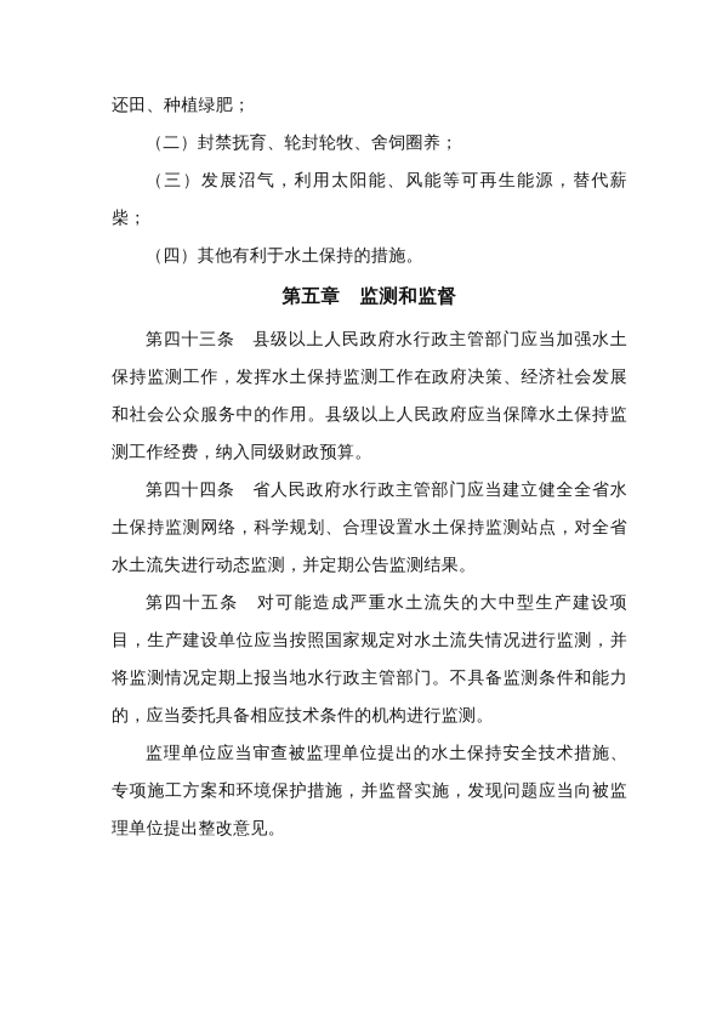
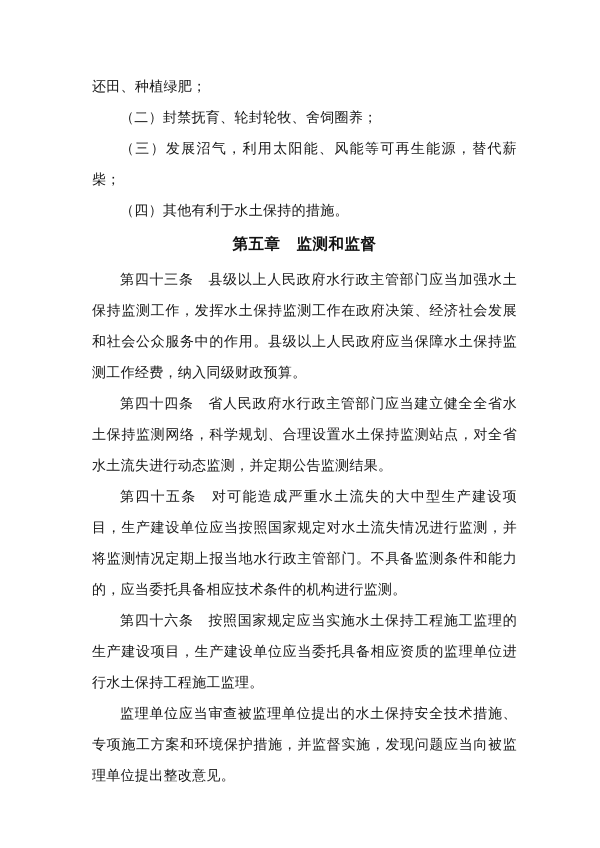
  还田、种植绿肥；
  （二）封禁抚育、轮封轮牧、舍饲圈养；
  （三）发展沼气，利用太阳能、风能等可再生能源，替代薪柴；
  （四）其他有利于水土保持的措施。
  第五章 监测和监督
  第四十三条 县级以上人民政府水行政主管部门应当加强水土保持监测工作，发挥水土保持监测工作在政府决策、经济社会发展和社会公众服务中的作用。县级以上人民政府应当保障水土保持监测工作经费，纳入同级财政预算。
  第四十四条 省人民政府水行政主管部门应当建立健全全省水土保持监测网络，科学规划、合理设置水土保持监测站点，对全省水土流失进行动态监测，并定期公告监测结果。
  第四十五条 对可能造成严重水土流失的大中型生产建设项目，生产建设单位应当按照国家规定对水土流失情况进行监测，并将监测情况定期上报当地水行政主管部门。不具备监测条件和能力的，应当委托具备相应技术条件的机构进行监测。
+ 第四十六条 按照国家规定应当实施水土保持工程施工监理的生产建设项目，生产建设单位应当委托具备相应资质的监理单位进行水土保持工程施工监理。
  监理单位应当审查被监理单位提出的水土保持安全技术措施、专项施工方案和环境保护措施，并监督实施，发现问题应当向被监理单位提出整改意见。
